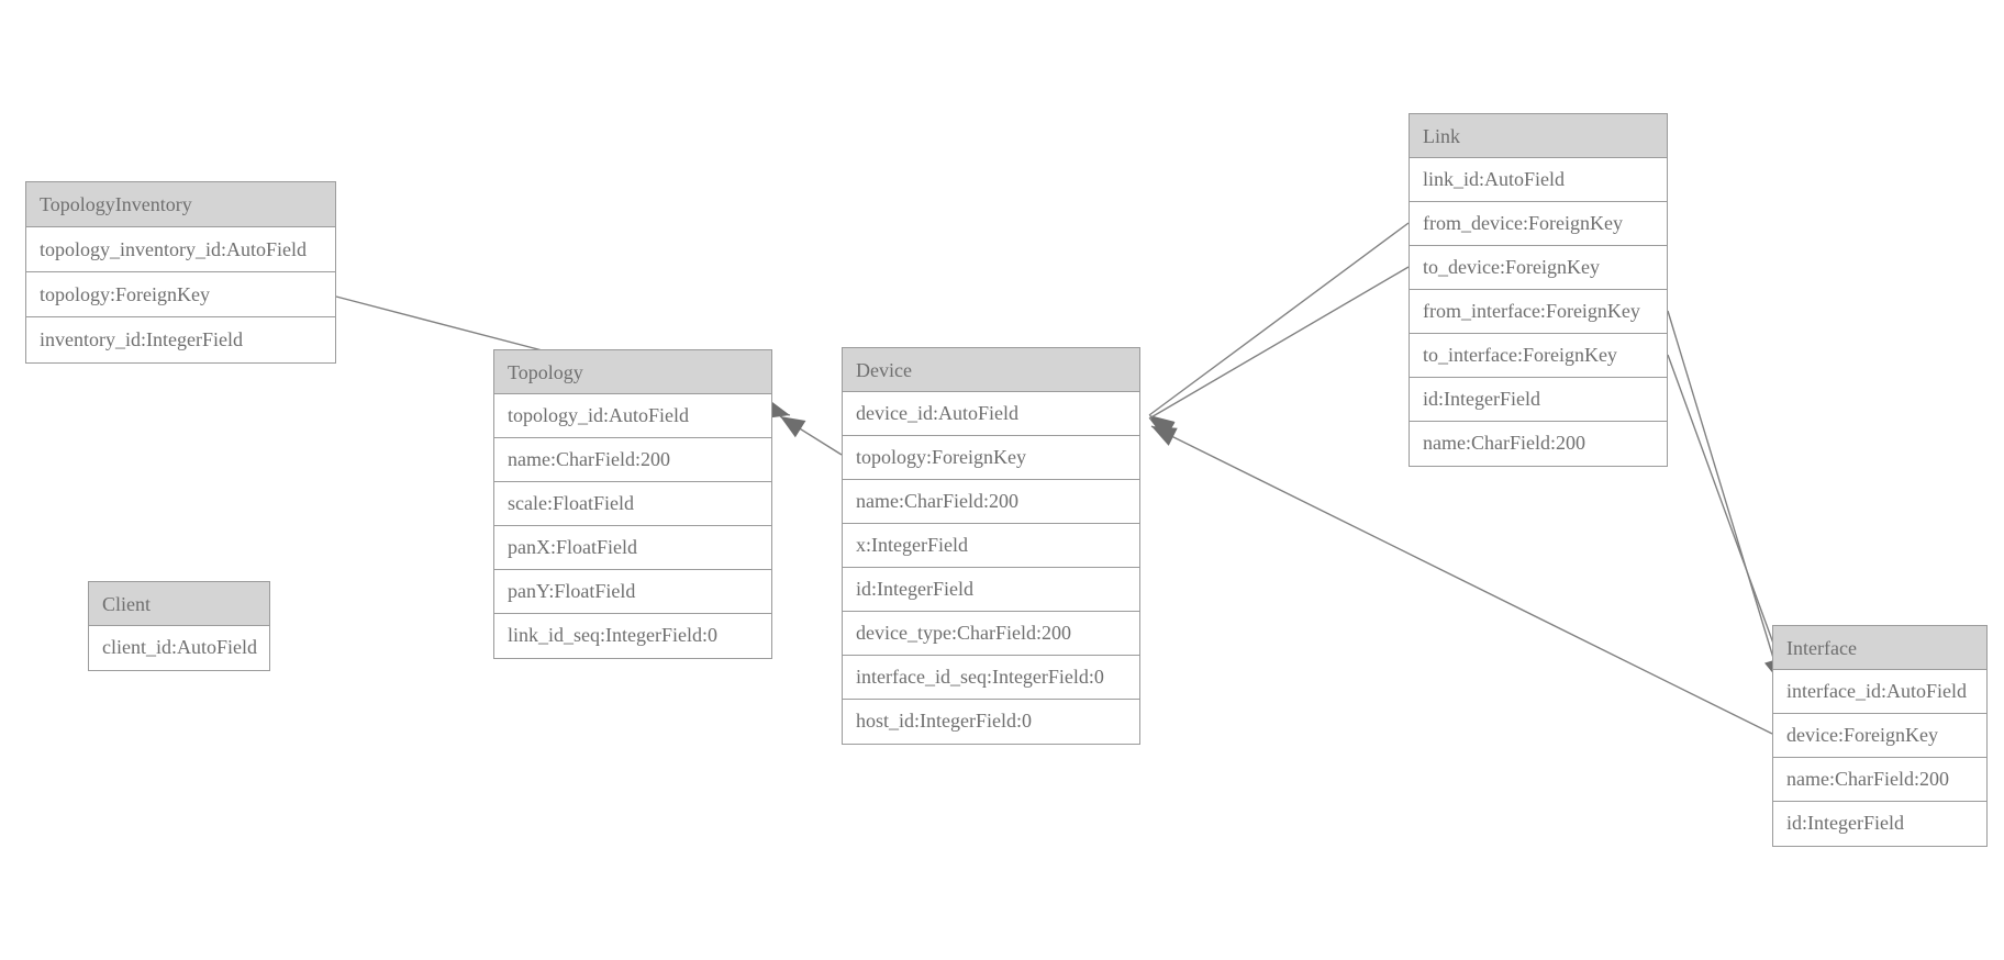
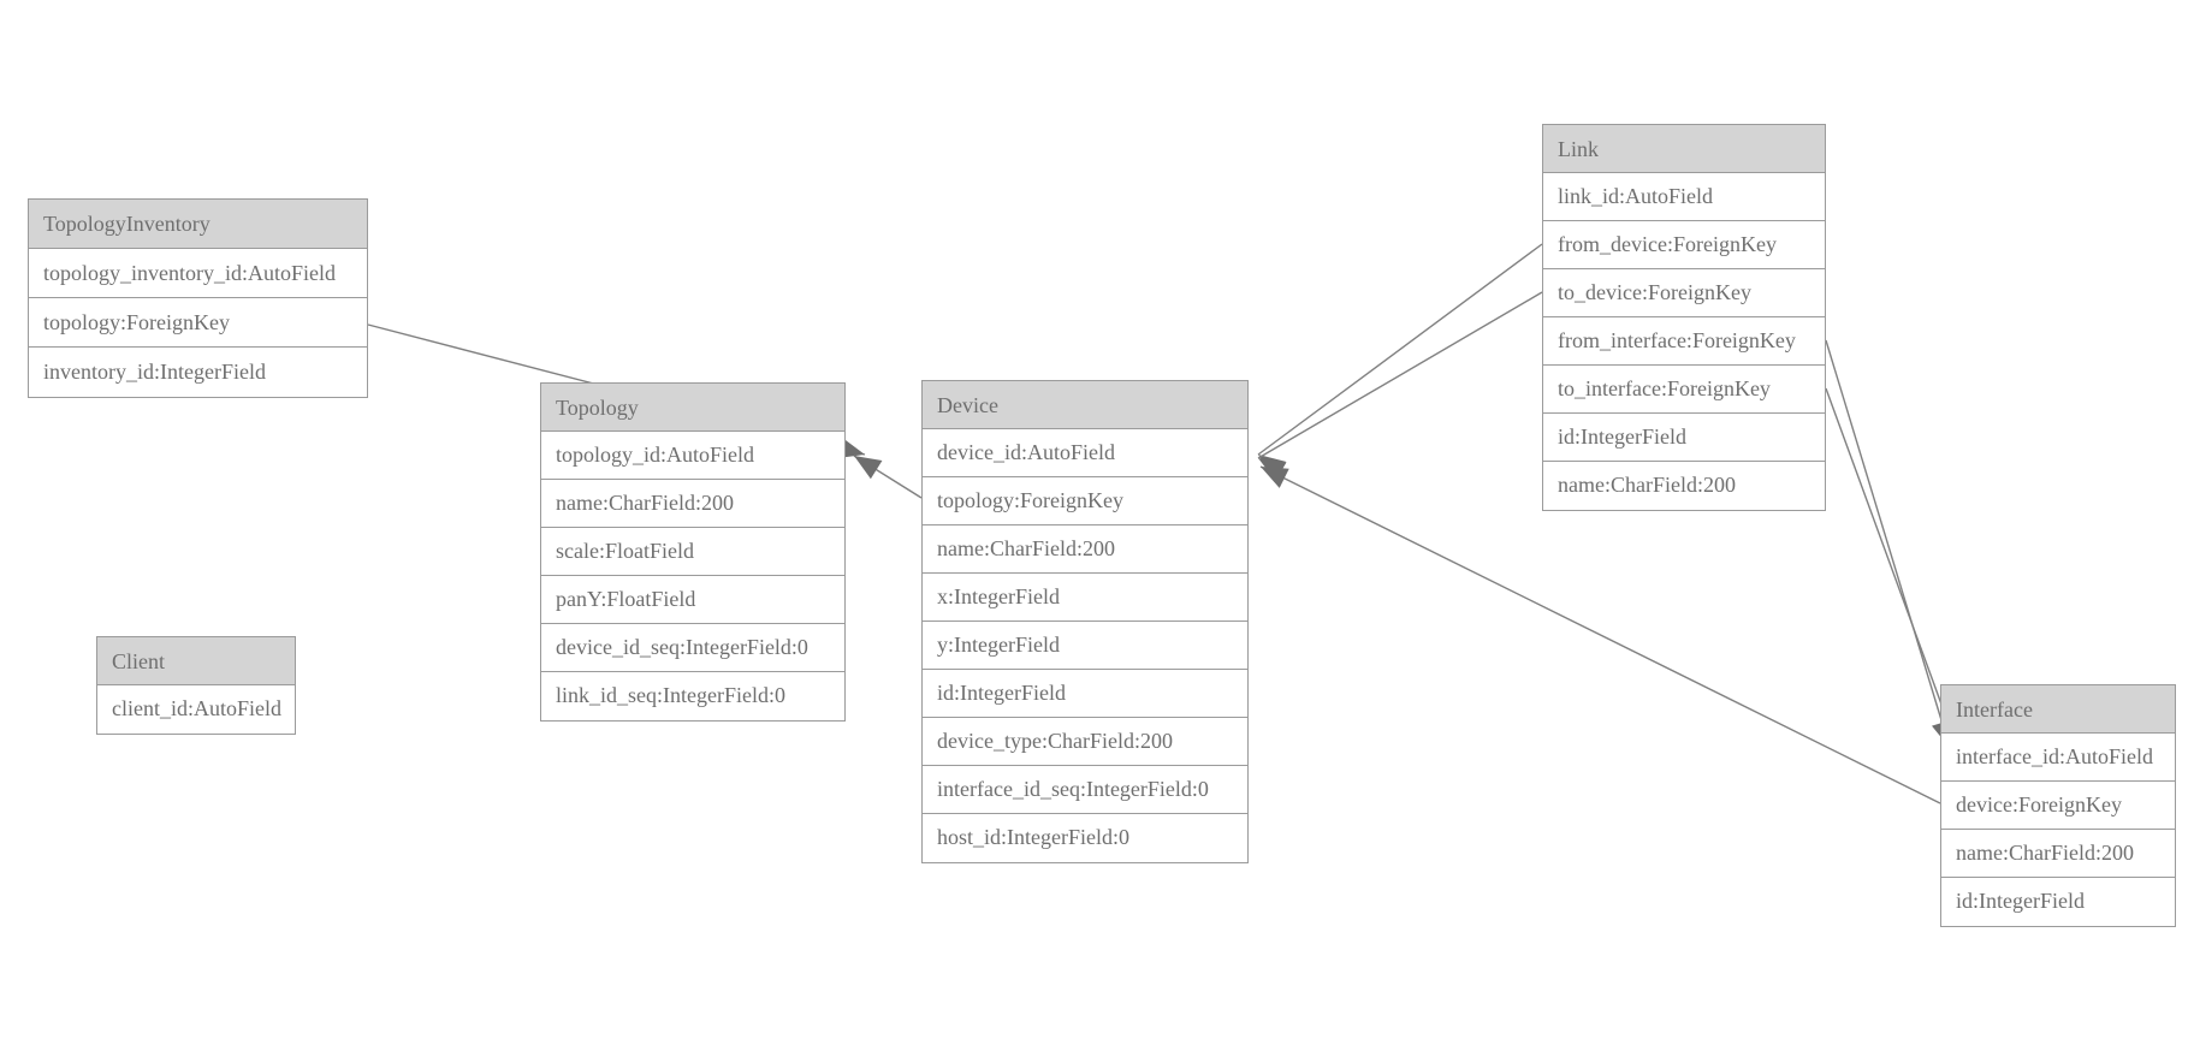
  TopologyInventory
  topology_inventory_id:AutoField
  topology:ForeignKey
  inventory_id:IntegerField
  Topology
  topology_id:AutoField
  name:CharField:200
  scale:FloatField
- panX:FloatField
  panY:FloatField
+ device_id_seq:IntegerField:0
  link_id_seq:IntegerField:0
  Client
  client_id:AutoField
  Device
  device_id:AutoField
  topology:ForeignKey
  name:CharField:200
  x:IntegerField
+ y:IntegerField
  id:IntegerField
  device_type:CharField:200
  interface_id_seq:IntegerField:0
  host_id:IntegerField:0
  Link
  link_id:AutoField
  from_device:ForeignKey
  to_device:ForeignKey
  from_interface:ForeignKey
  to_interface:ForeignKey
  id:IntegerField
  name:CharField:200
  Interface
  interface_id:AutoField
  device:ForeignKey
  name:CharField:200
  id:IntegerField
